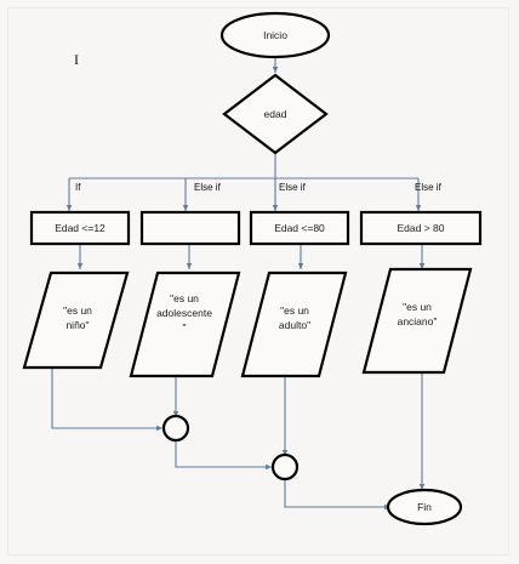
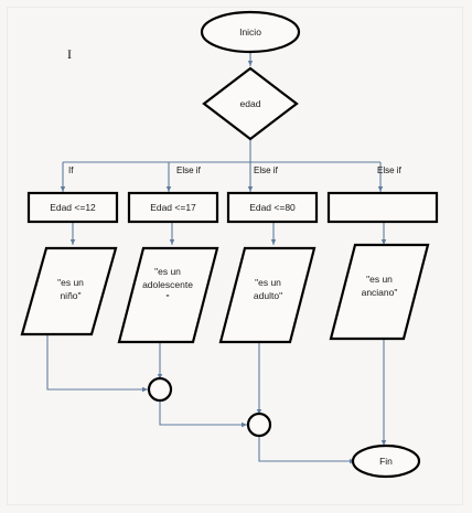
  I
  Inicio
  edad
  If
  Else if
  Else if
  Else if
  Edad <=12
+ Edad <=17
  Edad <=80
- Edad > 80
  "es un
  niño"
  "es un
  adolescente
  "
  "es un
  adulto"
  "es un
  anciano"
  Fin
